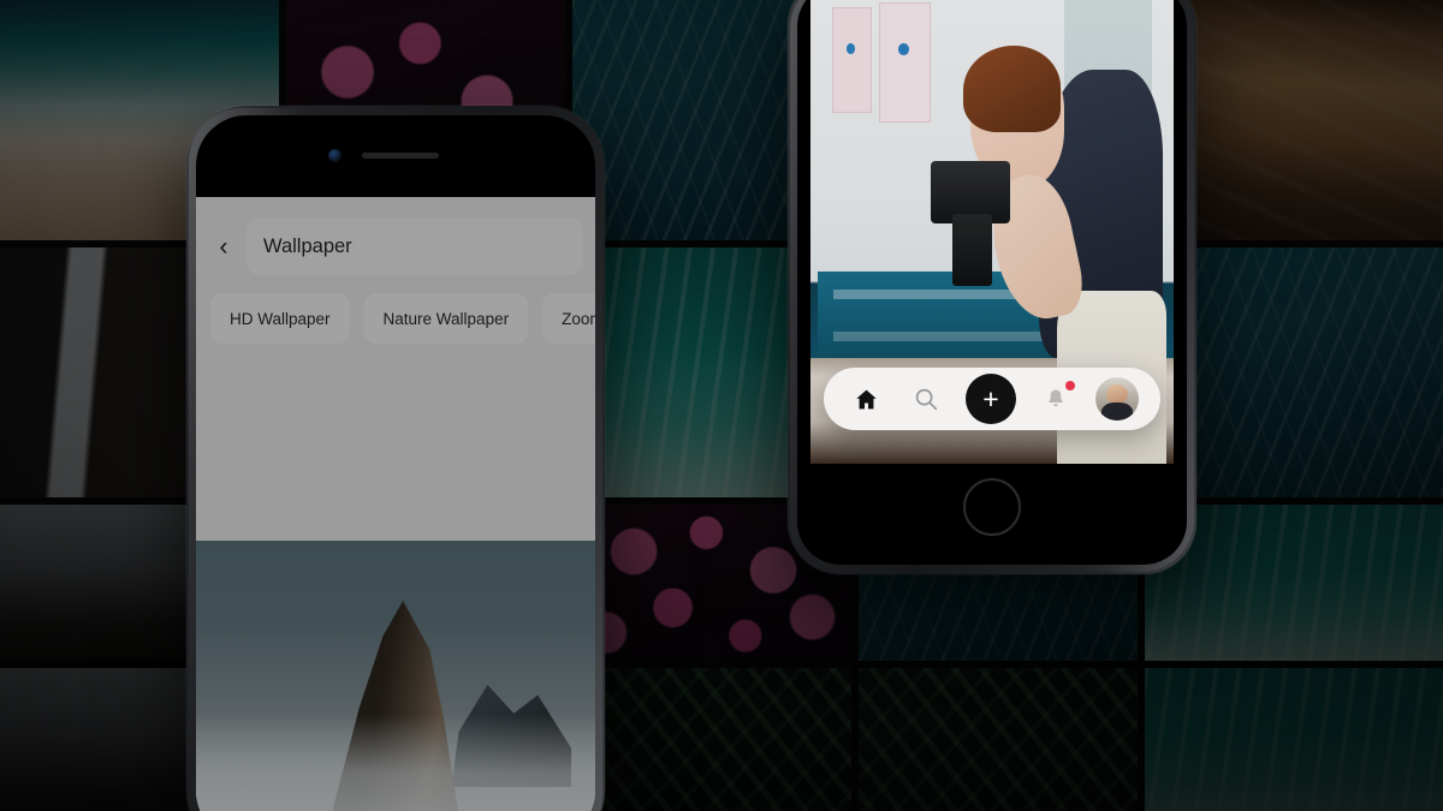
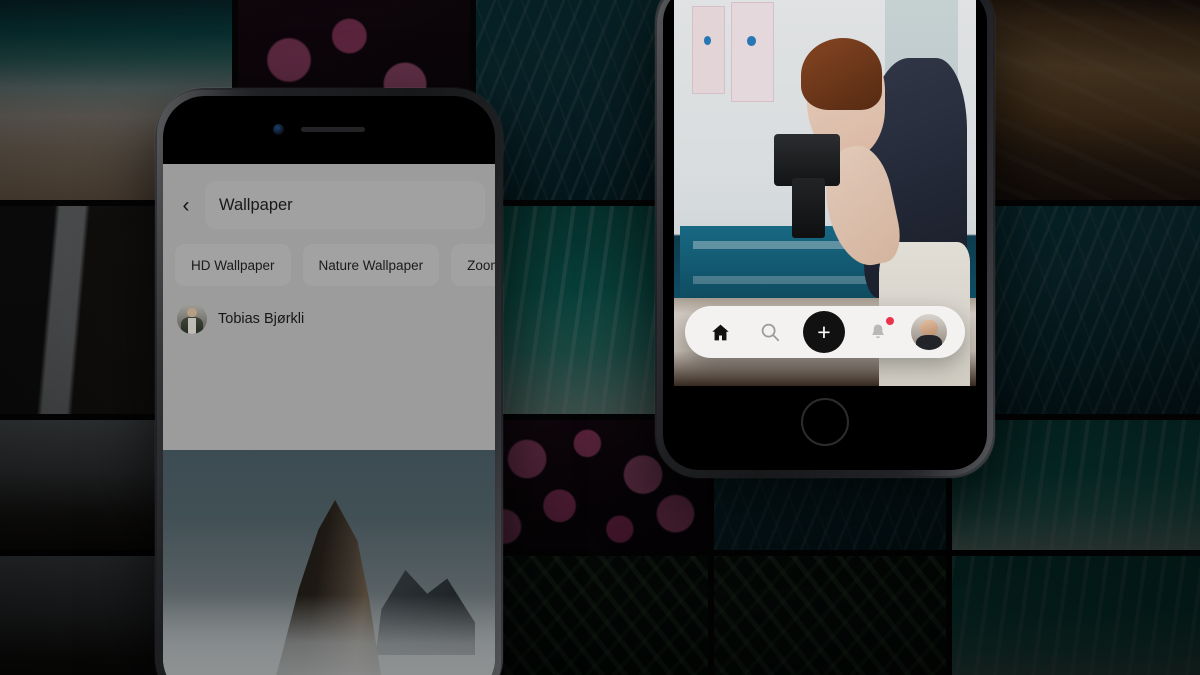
  +
  ‹
  Wallpaper
  HD Wallpaper
  Nature Wallpaper
  Zoo
+ Tobias Bjørkli
